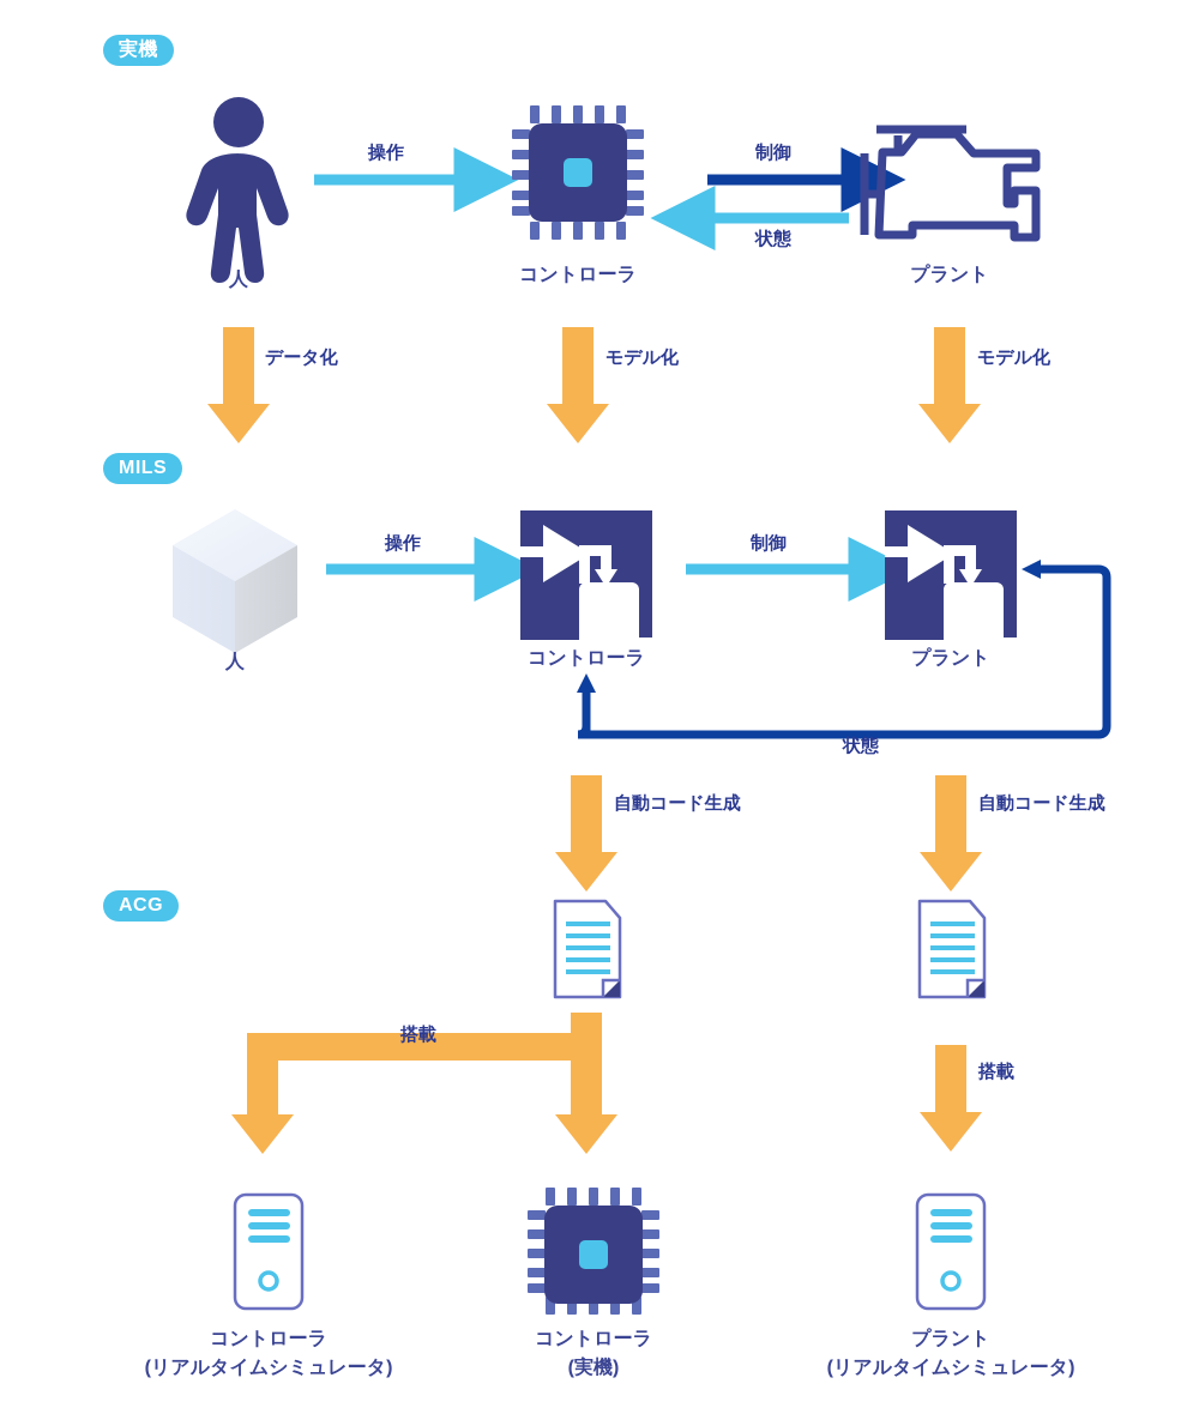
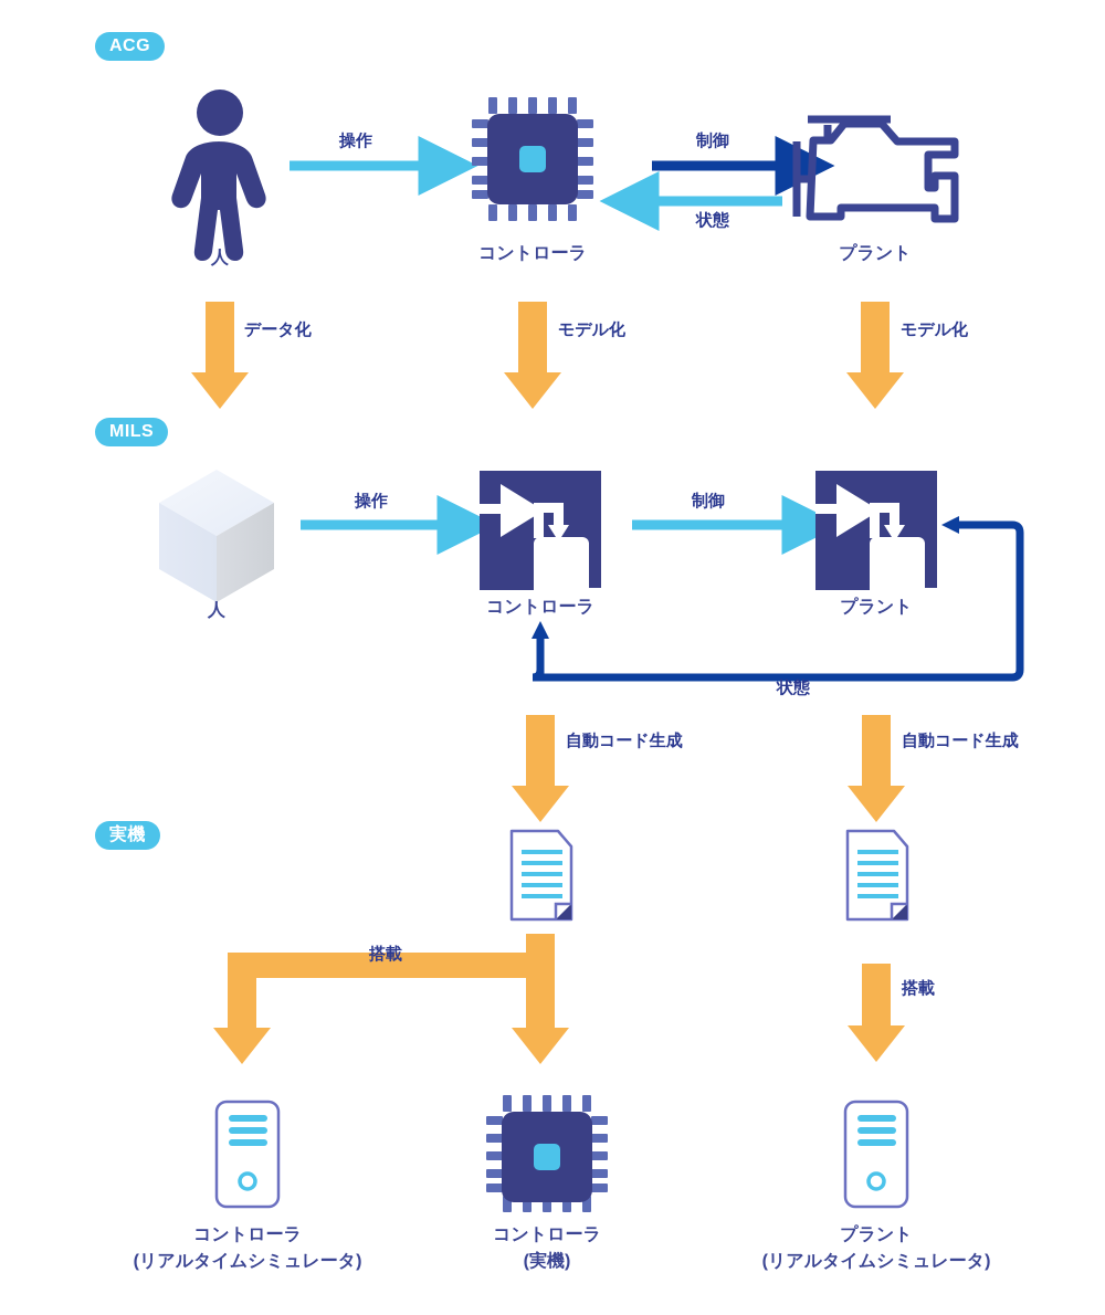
- 実機
+ ACG
  MILS
- ACG
+ 実機
  人
  コントローラ
  プラント
  操作
  制御
  状態
  データ化
  モデル化
  モデル化
  人
  コントローラ
  プラント
  操作
  制御
  状態
  自動コード生成
  自動コード生成
  搭載
  搭載
  コントローラ
  (リアルタイムシミュレータ)
  コントローラ
  (実機)
  プラント
  (リアルタイムシミュレータ)
